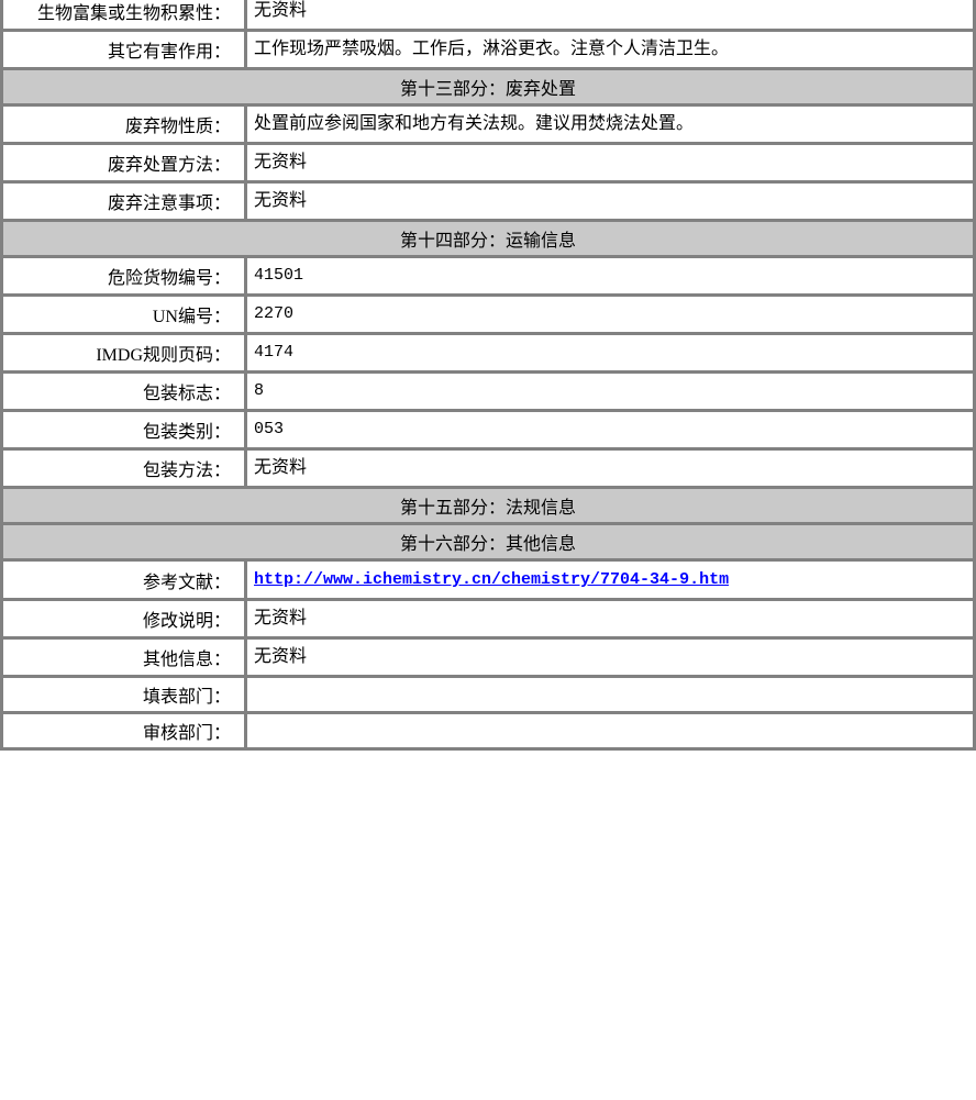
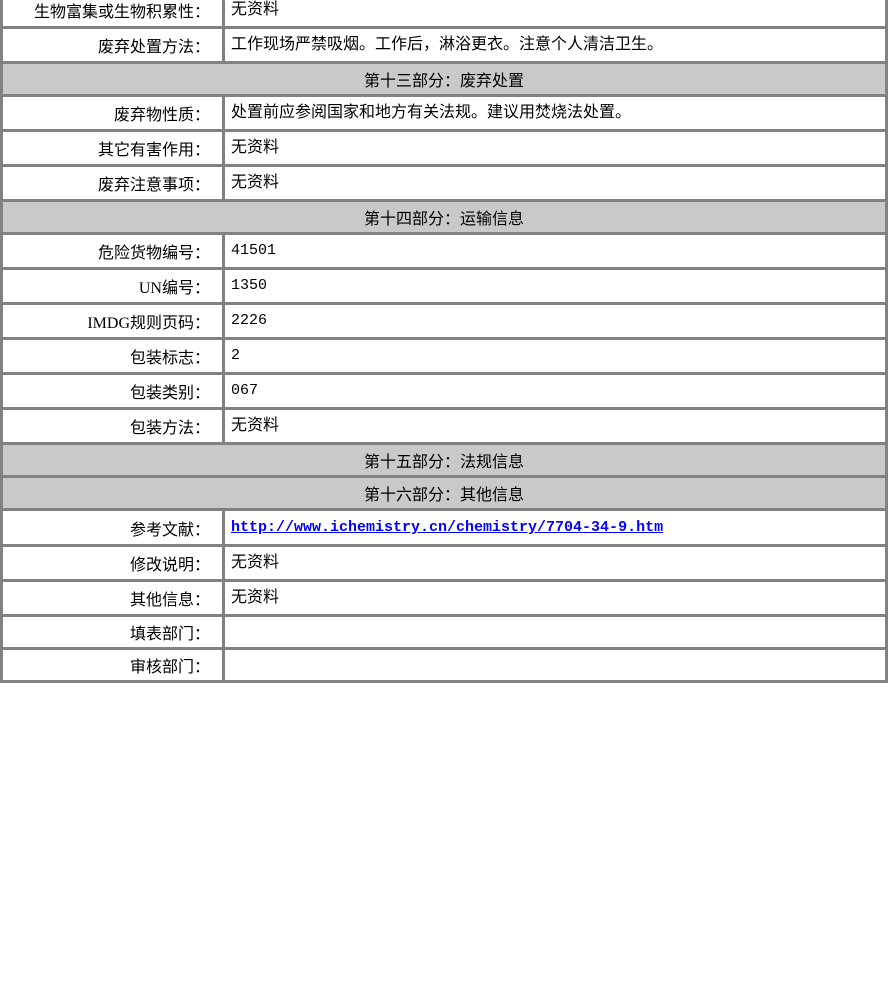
  生物富集或生物积累性：	无资料
- 其它有害作用：	工作现场严禁吸烟。工作后，淋浴更衣。注意个人清洁卫生。
+ 废弃处置方法：	工作现场严禁吸烟。工作后，淋浴更衣。注意个人清洁卫生。
  第十三部分：废弃处置
  废弃物性质：	处置前应参阅国家和地方有关法规。建议用焚烧法处置。
- 废弃处置方法：	无资料
+ 其它有害作用：	无资料
  废弃注意事项：	无资料
  第十四部分：运输信息
  危险货物编号：	41501
- UN编号：	2270
+ UN编号：	1350
- IMDG规则页码：	4174
+ IMDG规则页码：	2226
- 包装标志：	8
+ 包装标志：	2
- 包装类别：	053
+ 包装类别：	067
  包装方法：	无资料
  第十五部分：法规信息
  第十六部分：其他信息
  参考文献：	http://www.ichemistry.cn/chemistry/7704-34-9.htm
  修改说明：	无资料
  其他信息：	无资料
  填表部门：
  审核部门：
